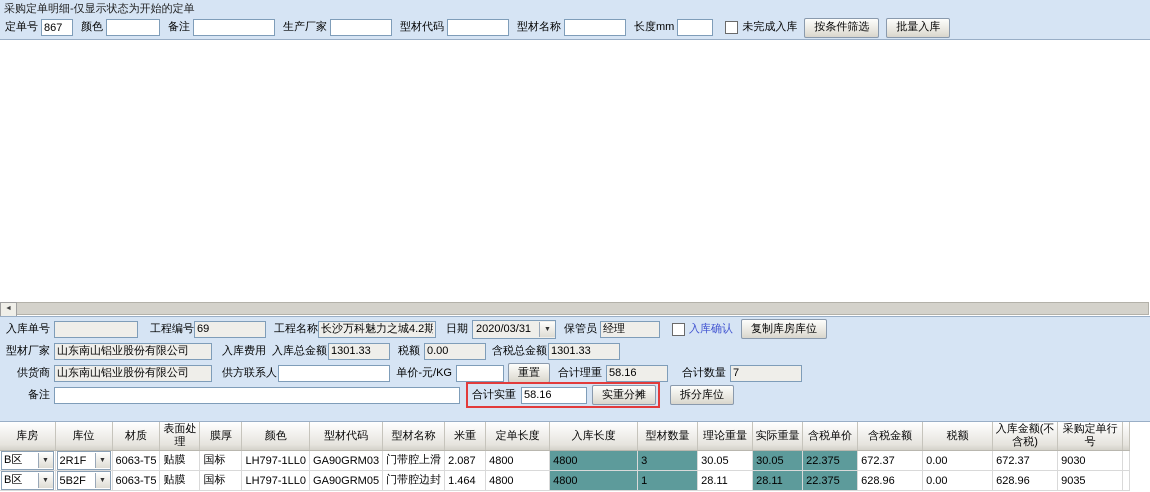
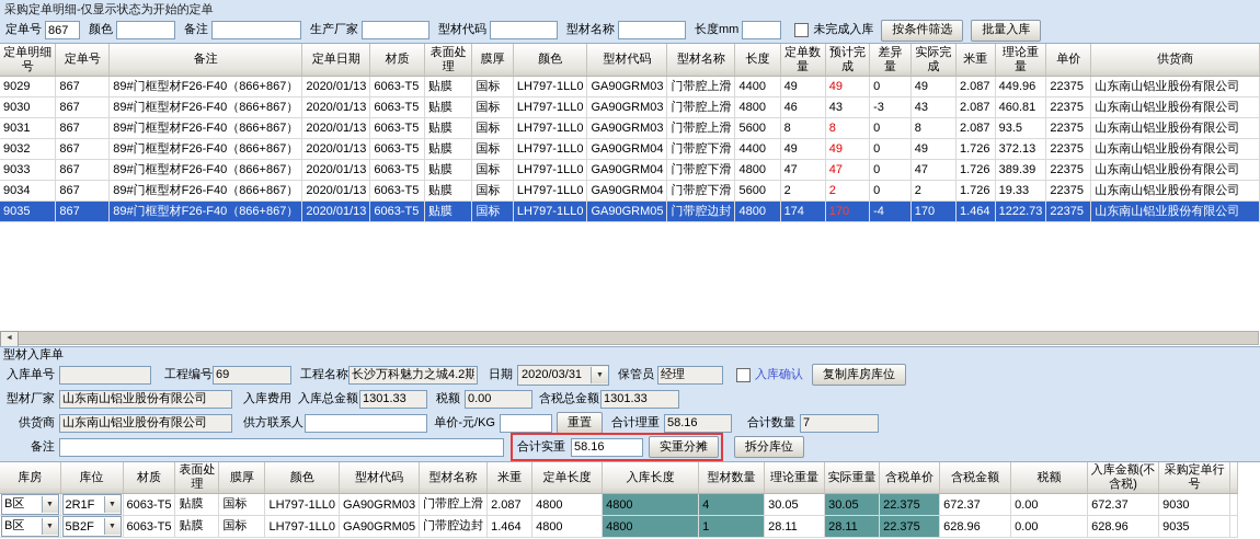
  采购定单明细-仅显示状态为开始的定单
  定单号
  867
  颜色
  备注
  生产厂家
  型材代码
  型材名称
  长度mm
  未完成入库
  按条件筛选
  批量入库
+ 定单明细号	定单号	备注	定单日期	材质	表面处理	膜厚	颜色	型材代码	型材名称	长度	定单数量	预计完成	差异量	实际完成	米重	理论重量	单价	供货商
+ 9029	867	89#门框型材F26-F40（866+867）	2020/01/13	6063-T5	贴膜	国标	LH797-1LL0	GA90GRM03	门带腔上滑	4400	49	49	0	49	2.087	449.96	22375	山东南山铝业股份有限公司
+ 9030	867	89#门框型材F26-F40（866+867）	2020/01/13	6063-T5	贴膜	国标	LH797-1LL0	GA90GRM03	门带腔上滑	4800	46	43	-3	43	2.087	460.81	22375	山东南山铝业股份有限公司
+ 9031	867	89#门框型材F26-F40（866+867）	2020/01/13	6063-T5	贴膜	国标	LH797-1LL0	GA90GRM03	门带腔上滑	5600	8	8	0	8	2.087	93.5	22375	山东南山铝业股份有限公司
+ 9032	867	89#门框型材F26-F40（866+867）	2020/01/13	6063-T5	贴膜	国标	LH797-1LL0	GA90GRM04	门带腔下滑	4400	49	49	0	49	1.726	372.13	22375	山东南山铝业股份有限公司
+ 9033	867	89#门框型材F26-F40（866+867）	2020/01/13	6063-T5	贴膜	国标	LH797-1LL0	GA90GRM04	门带腔下滑	4800	47	47	0	47	1.726	389.39	22375	山东南山铝业股份有限公司
+ 9034	867	89#门框型材F26-F40（866+867）	2020/01/13	6063-T5	贴膜	国标	LH797-1LL0	GA90GRM04	门带腔下滑	5600	2	2	0	2	1.726	19.33	22375	山东南山铝业股份有限公司
+ 9035	867	89#门框型材F26-F40（866+867）	2020/01/13	6063-T5	贴膜	国标	LH797-1LL0	GA90GRM05	门带腔边封	4800	174	170	-4	170	1.464	1222.73	22375	山东南山铝业股份有限公司
+ 型材入库单
  入库单号
  工程编号
  69
  工程名称
  长沙万科魅力之城4.2期
  日期
  2020/03/31
  保管员
  经理
  入库确认
  复制库房库位
  型材厂家
  山东南山铝业股份有限公司
  入库费用
  入库总金额
  1301.33
  税额
  0.00
  含税总金额
  1301.33
  供货商
  山东南山铝业股份有限公司
  供方联系人
  单价-元/KG
  重置
  合计理重
  58.16
  合计数量
  7
  备注
  合计实重
  58.16
  实重分摊
  拆分库位
  库房	库位	材质	表面处理	膜厚	颜色	型材代码	型材名称	米重	定单长度	入库长度	型材数量	理论重量	实际重量	含税单价	含税金额	税额	入库金额(不含税)	采购定单行号
- B区	2R1F	6063-T5	贴膜	国标	LH797-1LL0	GA90GRM03	门带腔上滑	2.087	4800	4800	3	30.05	30.05	22.375	672.37	0.00	672.37	9030
+ B区	2R1F	6063-T5	贴膜	国标	LH797-1LL0	GA90GRM03	门带腔上滑	2.087	4800	4800	4	30.05	30.05	22.375	672.37	0.00	672.37	9030
  B区	5B2F	6063-T5	贴膜	国标	LH797-1LL0	GA90GRM05	门带腔边封	1.464	4800	4800	1	28.11	28.11	22.375	628.96	0.00	628.96	9035
